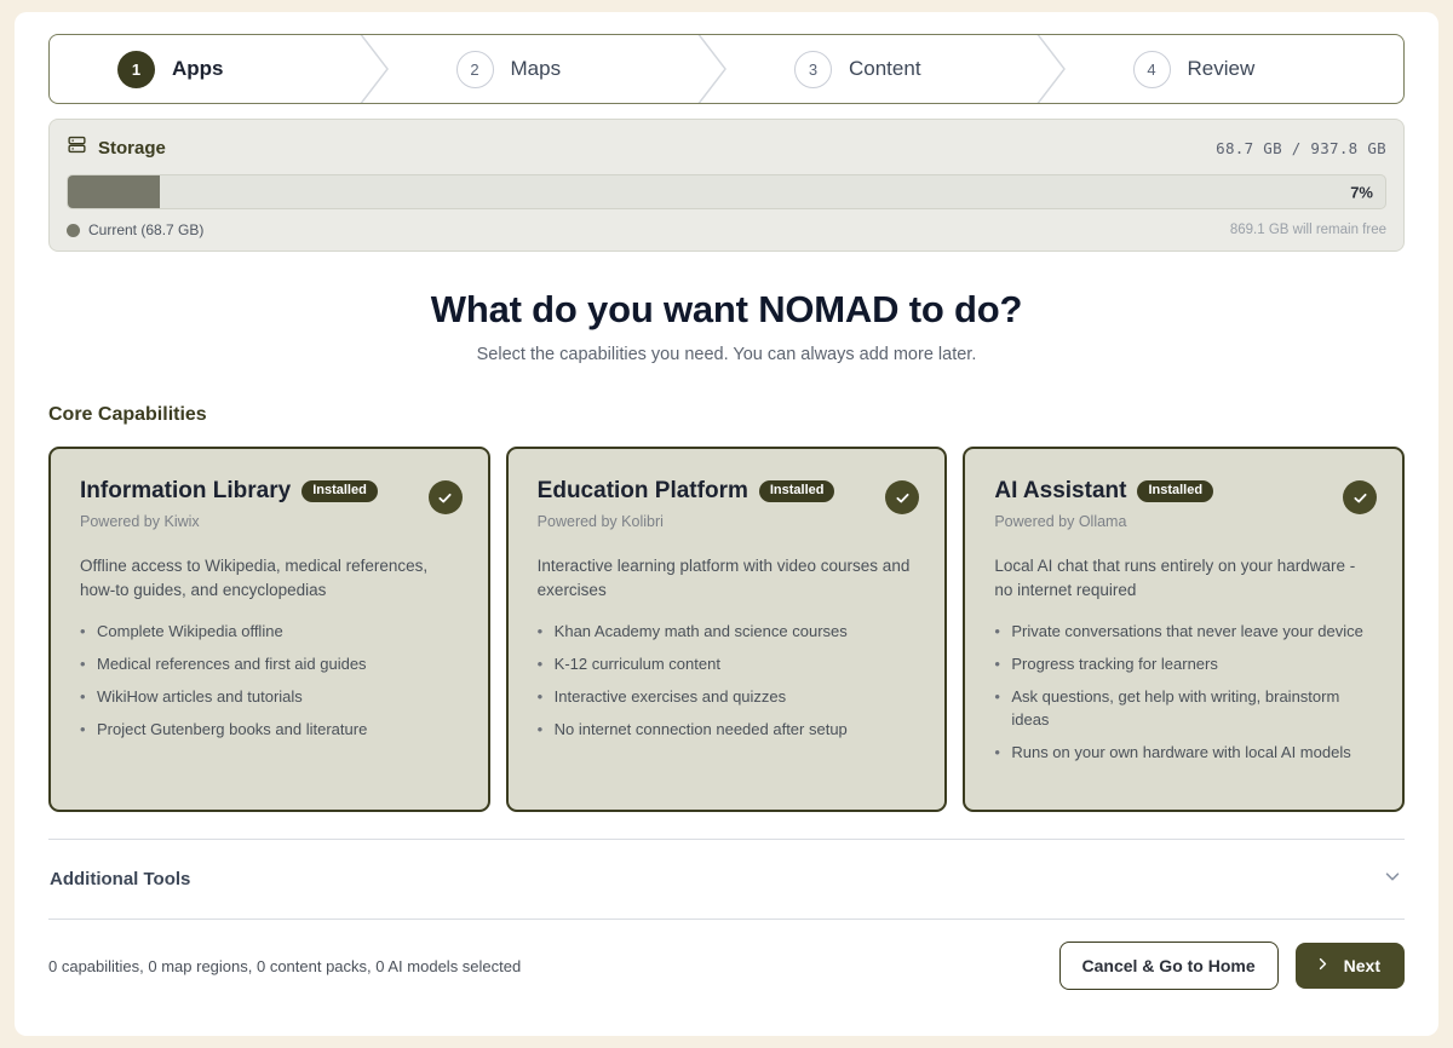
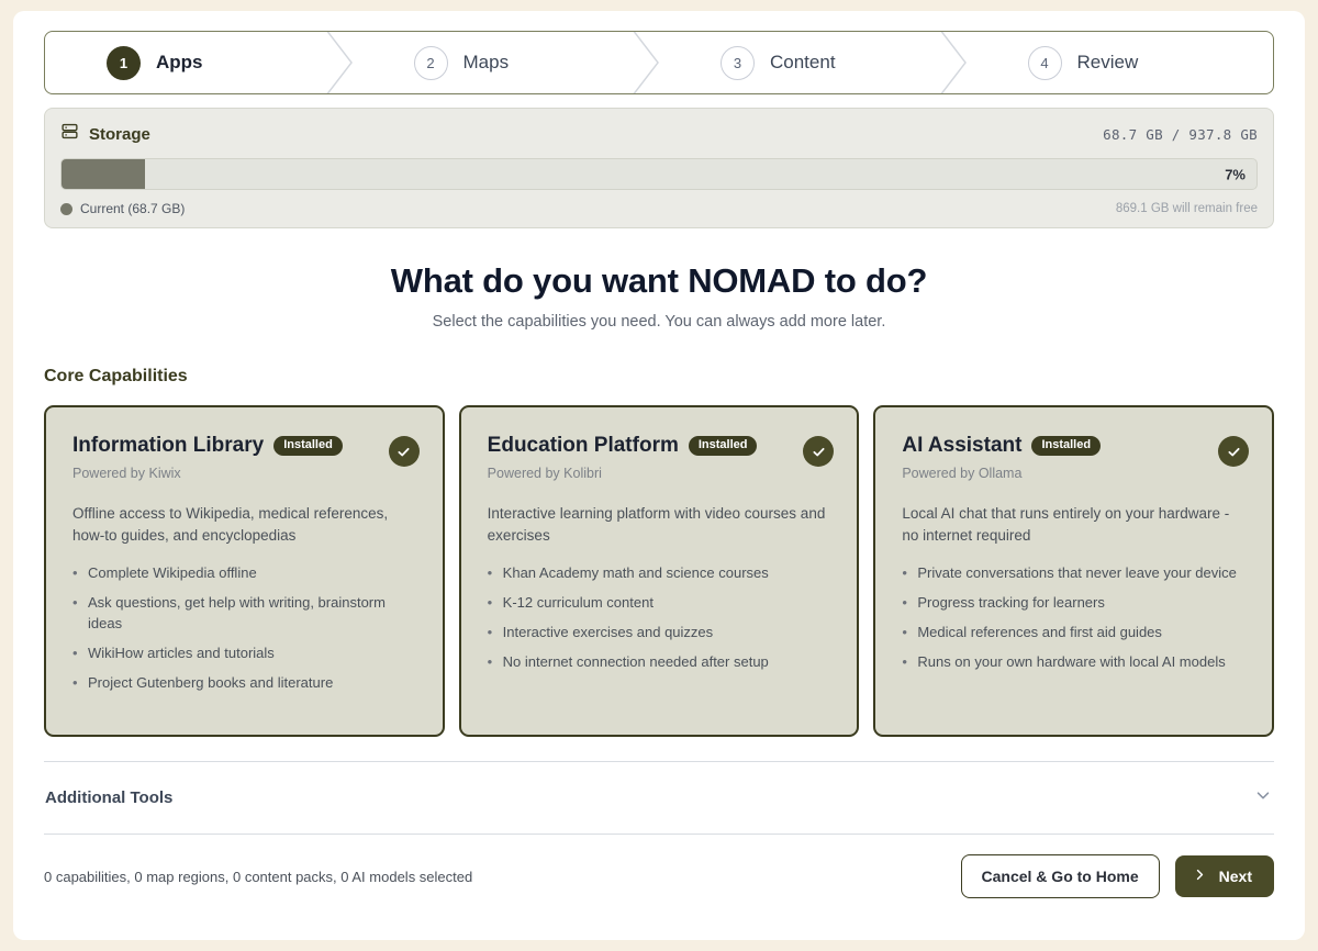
  1
  Apps
  2
  Maps
  3
  Content
  4
  Review
  Storage
  68.7 GB / 937.8 GB
  7%
  Current (68.7 GB)
  869.1 GB will remain free
  What do you want NOMAD to do?
  Select the capabilities you need. You can always add more later.
  Core Capabilities
  Information Library
  Installed
  Powered by Kiwix
  Offline access to Wikipedia, medical references, how-to guides, and encyclopedias
  Complete Wikipedia offline
- Medical references and first aid guides
+ Ask questions, get help with writing, brainstorm ideas
  WikiHow articles and tutorials
  Project Gutenberg books and literature
  Education Platform
  Installed
  Powered by Kolibri
  Interactive learning platform with video courses and exercises
  Khan Academy math and science courses
  K-12 curriculum content
  Interactive exercises and quizzes
  No internet connection needed after setup
  AI Assistant
  Installed
  Powered by Ollama
  Local AI chat that runs entirely on your hardware - no internet required
  Private conversations that never leave your device
  Progress tracking for learners
- Ask questions, get help with writing, brainstorm ideas
+ Medical references and first aid guides
  Runs on your own hardware with local AI models
  Additional Tools
  0 capabilities, 0 map regions, 0 content packs, 0 AI models selected
  Cancel & Go to Home
  Next
